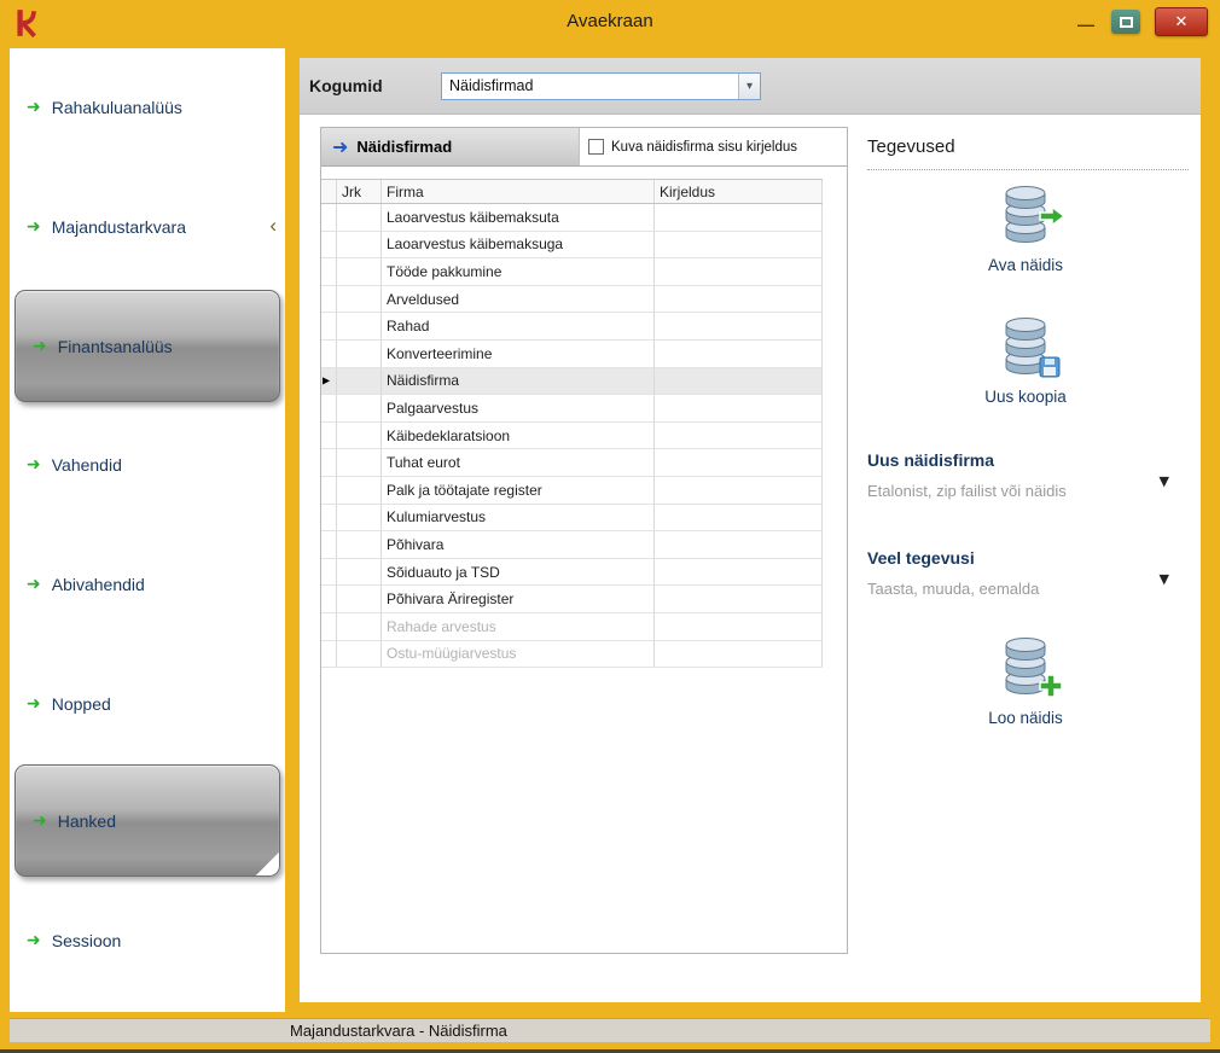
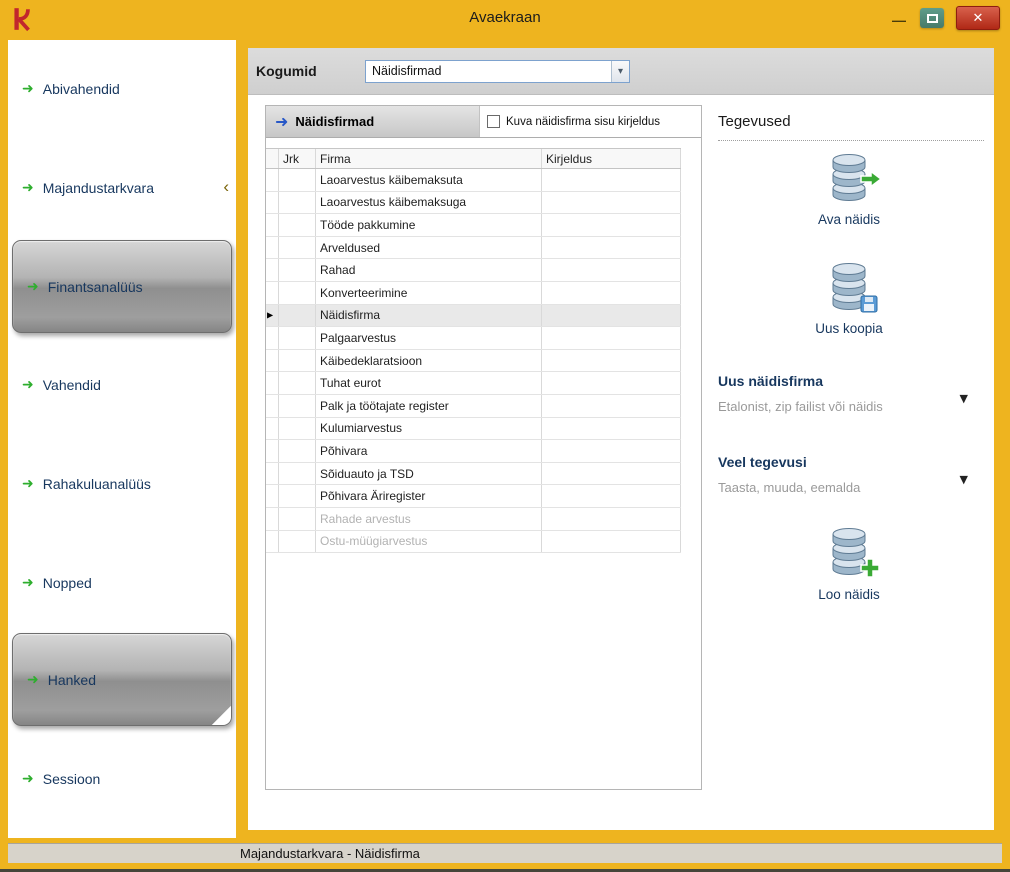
  Avaekraan
  —
  ✕
  ➜
- Rahakuluanalüüs
+ Abivahendid
  ➜
  Majandustarkvara
  ‹
  ➜
  Finantsanalüüs
  ➜
  Vahendid
  ➜
- Abivahendid
+ Rahakuluanalüüs
  ➜
  Nopped
  ➜
  Hanked
  ➜
  Sessioon
  Kogumid
  Näidisfirmad
  ▾
  ➜
  Näidisfirmad
  Kuva näidisfirma sisu kirjeldus
  Jrk
  Firma
  Kirjeldus
  Laoarvestus käibemaksuta
  Laoarvestus käibemaksuga
  Tööde pakkumine
  Arveldused
  Rahad
  Konverteerimine
  Näidisfirma
  Palgaarvestus
  Käibedeklaratsioon
  Tuhat eurot
  Palk ja töötajate register
  Kulumiarvestus
  Põhivara
  Sõiduauto ja TSD
  Põhivara Äriregister
  Rahade arvestus
  Ostu-müügiarvestus
  Tegevused
  Ava näidis
  Uus koopia
  Uus näidisfirma
  Etalonist, zip failist või näidis
  ▼
  Veel tegevusi
  Taasta, muuda, eemalda
  ▼
  Loo näidis
  Majandustarkvara - Näidisfirma
